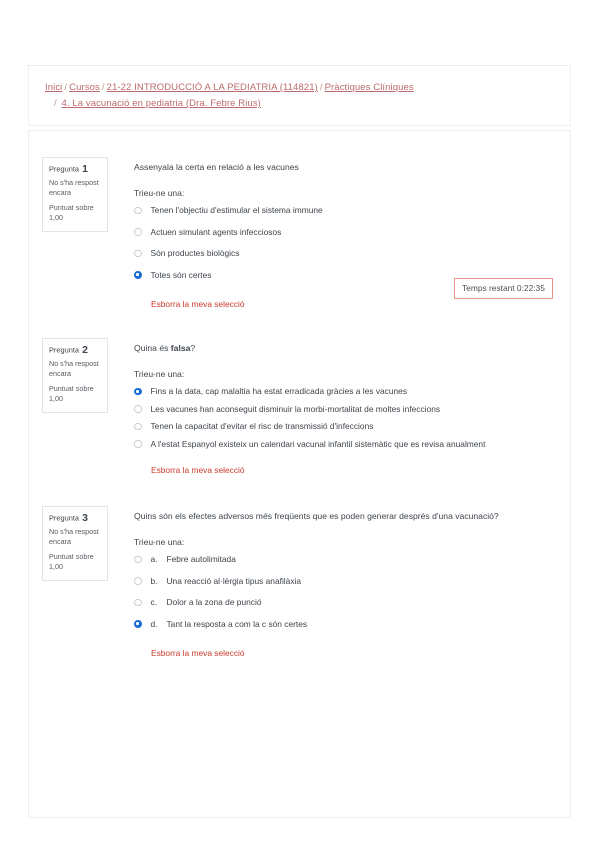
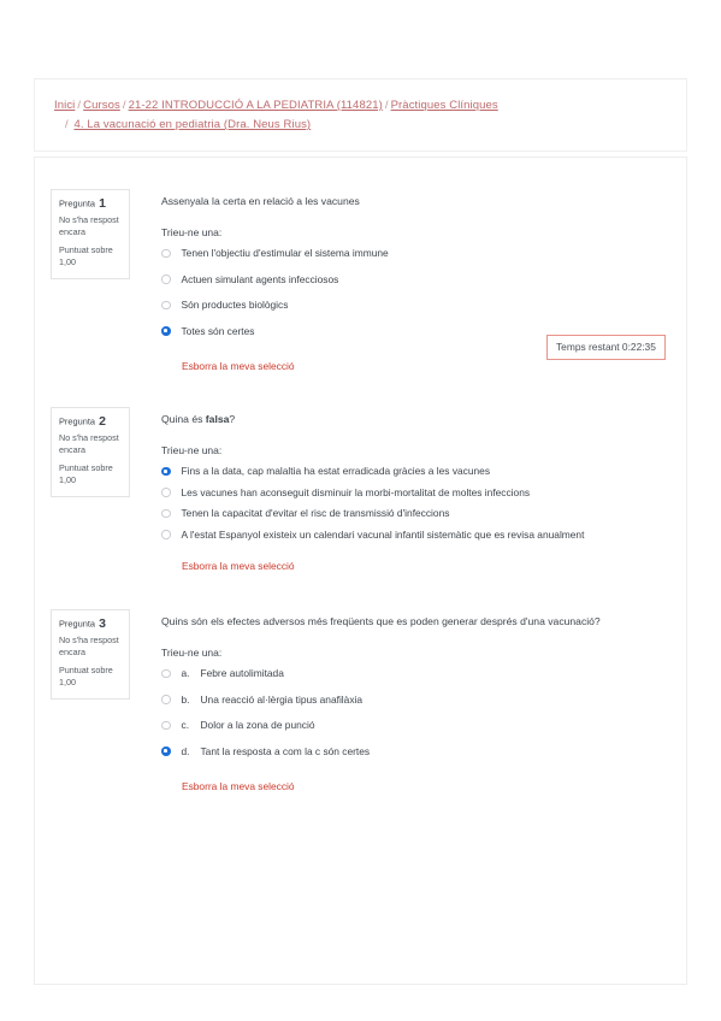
  Inici / Cursos / 21-22 INTRODUCCIÓ A LA PEDIATRIA (114821) / Pràctiques Clíniques
- / 4. La vacunació en pediatria (Dra. Febre Rius)
+ / 4. La vacunació en pediatria (Dra. Neus Rius)
  Pregunta 1
  No s'ha respost encara
  Puntuat sobre 1,00
  Assenyala la certa en relació a les vacunes
  Trieu-ne una:
  Tenen l'objectiu d'estimular el sistema immune
  Actuen simulant agents infecciosos
  Són productes biològics
  Totes són certes
  Esborra la meva selecció
  Pregunta 2
  No s'ha respost encara
  Puntuat sobre 1,00
  Quina és falsa?
  Trieu-ne una:
  Fins a la data, cap malaltia ha estat erradicada gràcies a les vacunes
  Les vacunes han aconseguit disminuir la morbi-mortalitat de moltes infeccions
  Tenen la capacitat d'evitar el risc de transmissió d'infeccions
  A l'estat Espanyol existeix un calendari vacunal infantil sistemàtic que es revisa anualment
  Esborra la meva selecció
  Pregunta 3
  No s'ha respost encara
  Puntuat sobre 1,00
  Quins són els efectes adversos més freqüents que es poden generar després d'una vacunació?
  Trieu-ne una:
  a.
  Febre autolimitada
  b.
  Una reacció al·lèrgia tipus anafilàxia
  c.
  Dolor a la zona de punció
  d.
  Tant la resposta a com la c són certes
  Esborra la meva selecció
  Temps restant 0:22:35
